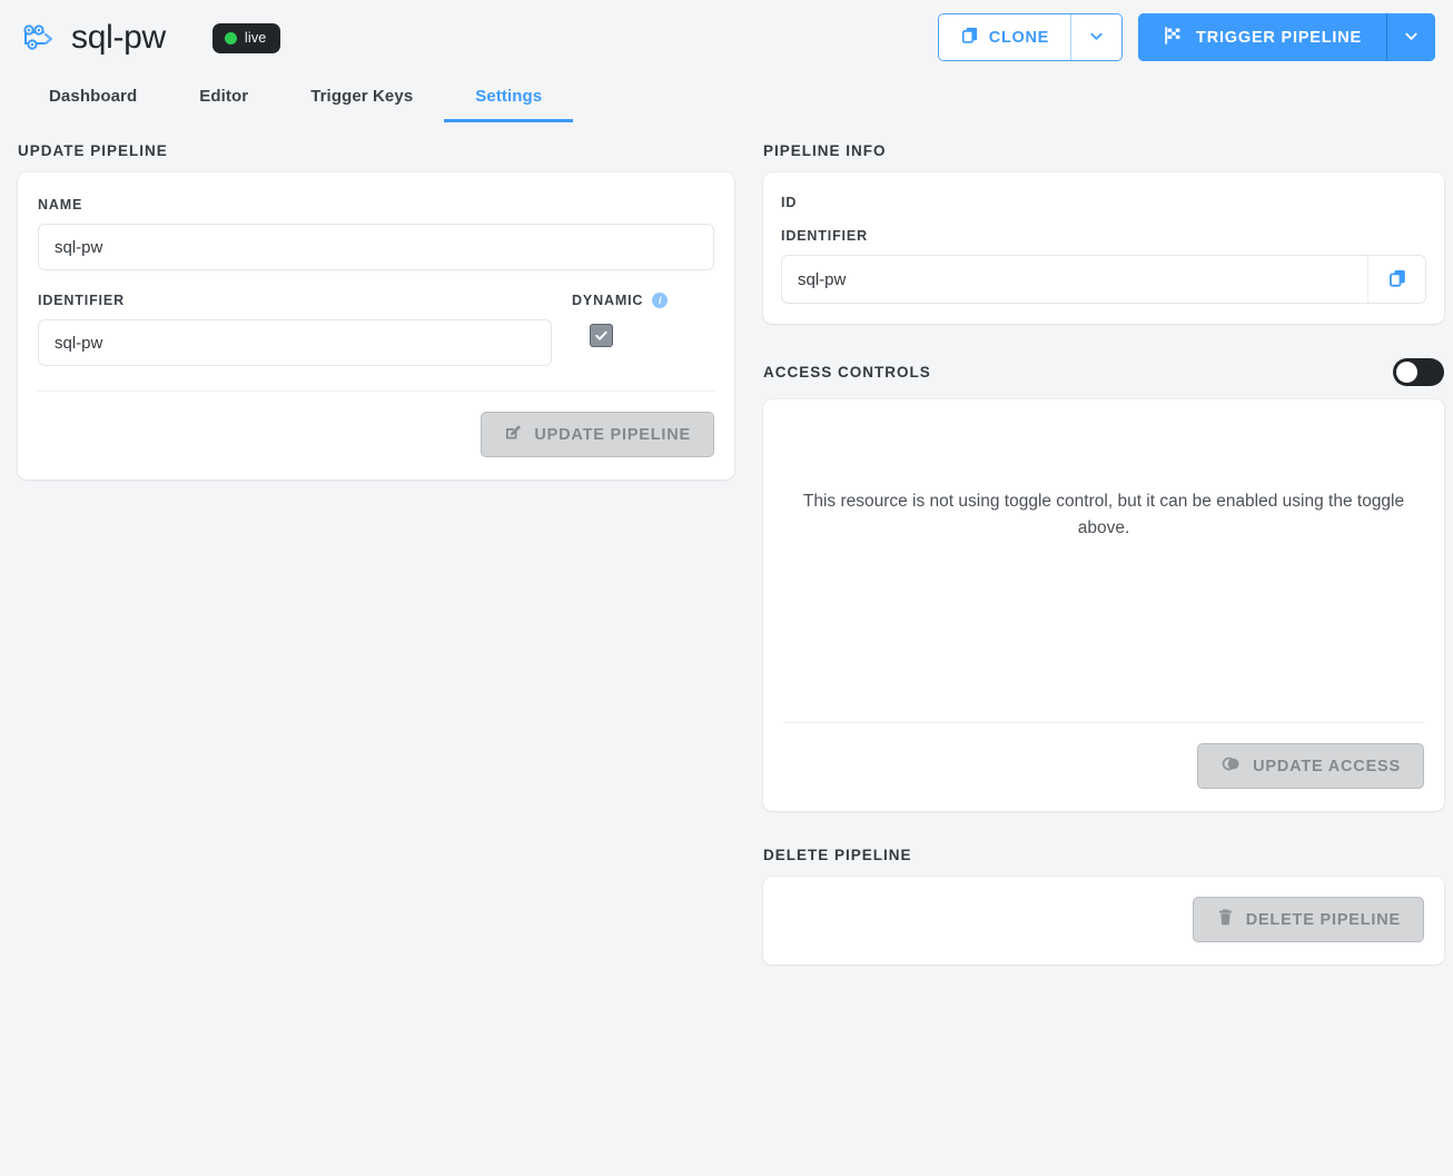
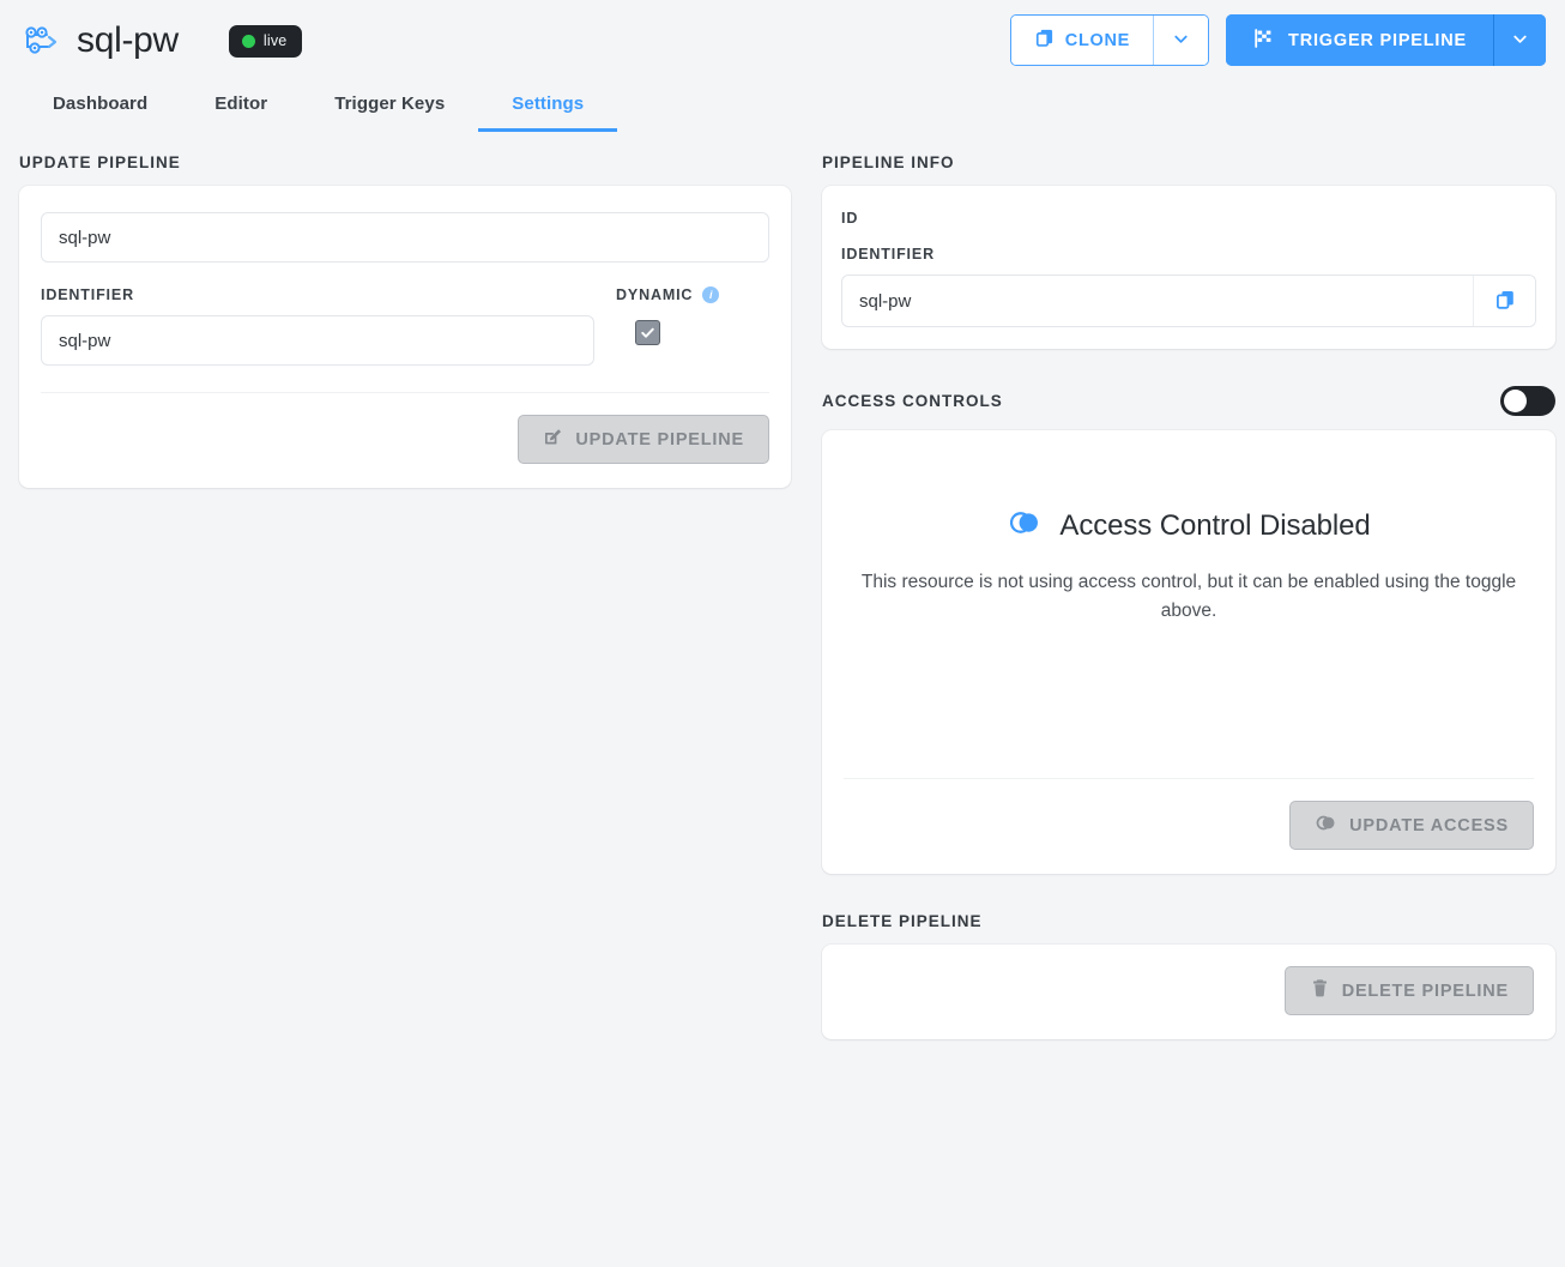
  sql-pw
  live
  CLONE
  TRIGGER PIPELINE
  Dashboard
  Editor
  Trigger Keys
  Settings
  UPDATE PIPELINE
- NAME
  sql-pw
  IDENTIFIER
  sql-pw
  DYNAMIC
  i
  UPDATE PIPELINE
  PIPELINE INFO
  ID
  IDENTIFIER
  sql-pw
  ACCESS CONTROLS
+ Access Control Disabled
- This resource is not using toggle control, but it can be enabled using the toggle above.
+ This resource is not using access control, but it can be enabled using the toggle above.
  UPDATE ACCESS
  DELETE PIPELINE
  DELETE PIPELINE
